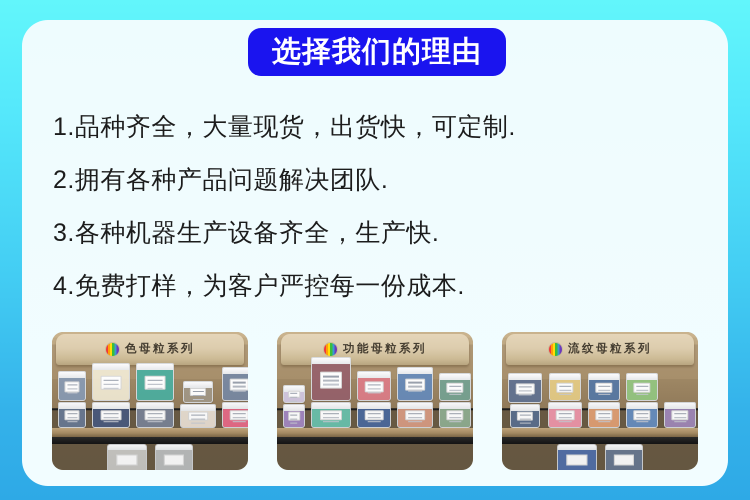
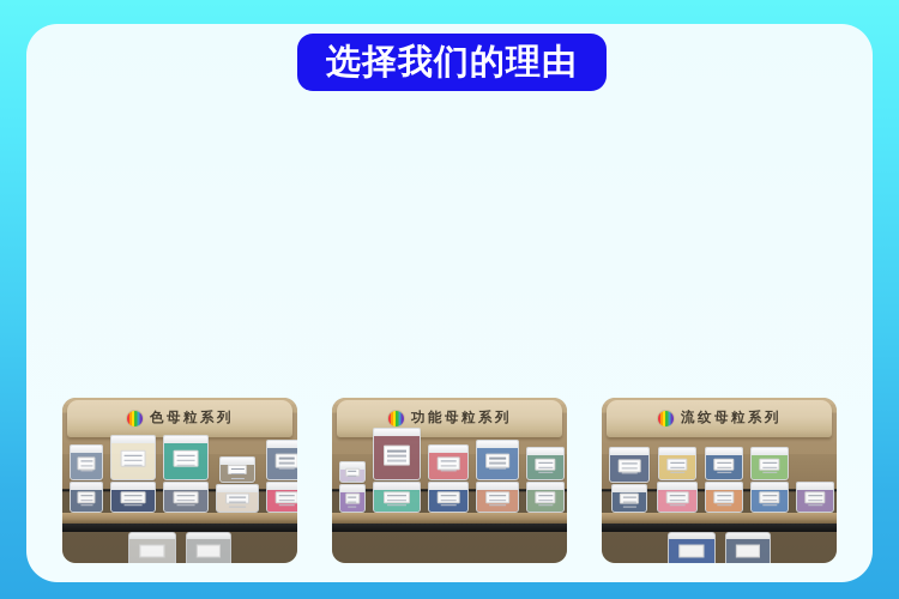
  选择我们的理由
- 1.品种齐全，大量现货，出货快，可定制.
- 2.拥有各种产品问题解决团队.
- 3.各种机器生产设备齐全，生产快.
- 4.免费打样，为客户严控每一份成本.
